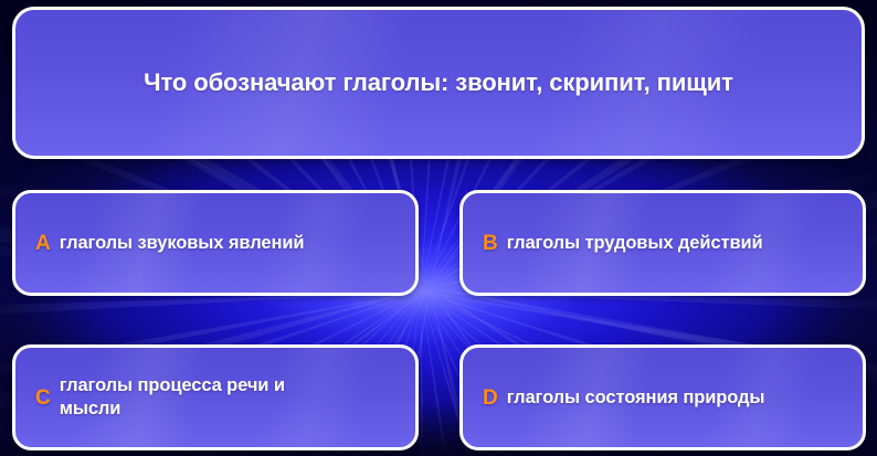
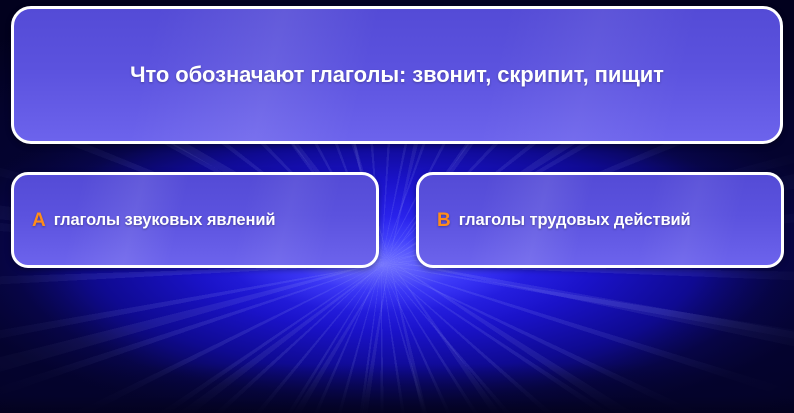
  Что обозначают глаголы: звонит, скрипит, пищит
  A
  глаголы звуковых явлений
  B
  глаголы трудовых действий
- C
- глаголы процесса речи и мысли
- D
- глаголы состояния природы
